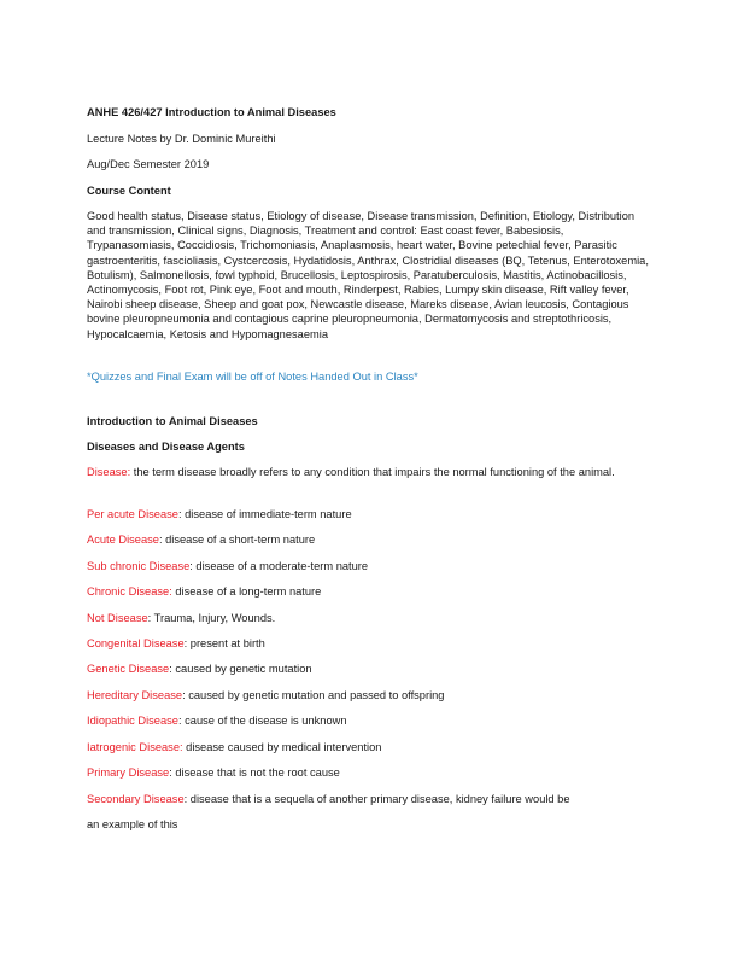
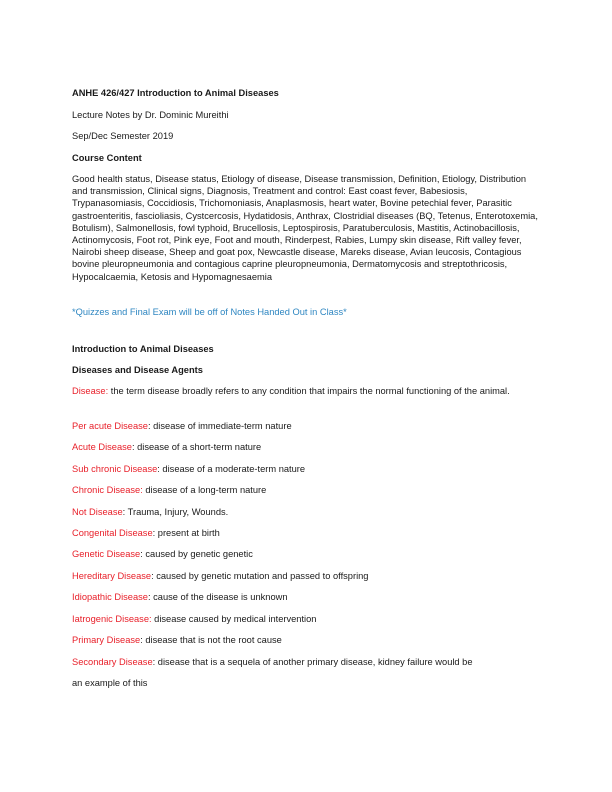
  ANHE 426/427 Introduction to Animal Diseases
  Lecture Notes by Dr. Dominic Mureithi
- Aug/Dec Semester 2019
+ Sep/Dec Semester 2019
  Course Content
  Good health status, Disease status, Etiology of disease, Disease transmission, Definition, Etiology, Distribution and transmission, Clinical signs, Diagnosis, Treatment and control: East coast fever, Babesiosis, Trypanasomiasis, Coccidiosis, Trichomoniasis, Anaplasmosis, heart water, Bovine petechial fever, Parasitic gastroenteritis, fascioliasis, Cystcercosis, Hydatidosis, Anthrax, Clostridial diseases (BQ, Tetenus, Enterotoxemia, Botulism), Salmonellosis, fowl typhoid, Brucellosis, Leptospirosis, Paratuberculosis, Mastitis, Actinobacillosis, Actinomycosis, Foot rot, Pink eye, Foot and mouth, Rinderpest, Rabies, Lumpy skin disease, Rift valley fever, Nairobi sheep disease, Sheep and goat pox, Newcastle disease, Mareks disease, Avian leucosis, Contagious bovine pleuropneumonia and contagious caprine pleuropneumonia, Dermatomycosis and streptothricosis, Hypocalcaemia, Ketosis and Hypomagnesaemia
  *Quizzes and Final Exam will be off of Notes Handed Out in Class*
  Introduction to Animal Diseases
  Diseases and Disease Agents
  Disease: the term disease broadly refers to any condition that impairs the normal functioning of the animal.
  Per acute Disease: disease of immediate-term nature
  Acute Disease: disease of a short-term nature
  Sub chronic Disease: disease of a moderate-term nature
  Chronic Disease: disease of a long-term nature
  Not Disease: Trauma, Injury, Wounds.
  Congenital Disease: present at birth
- Genetic Disease: caused by genetic mutation
+ Genetic Disease: caused by genetic genetic
  Hereditary Disease: caused by genetic mutation and passed to offspring
  Idiopathic Disease: cause of the disease is unknown
  Iatrogenic Disease: disease caused by medical intervention
  Primary Disease: disease that is not the root cause
  Secondary Disease: disease that is a sequela of another primary disease, kidney failure would be
  an example of this
